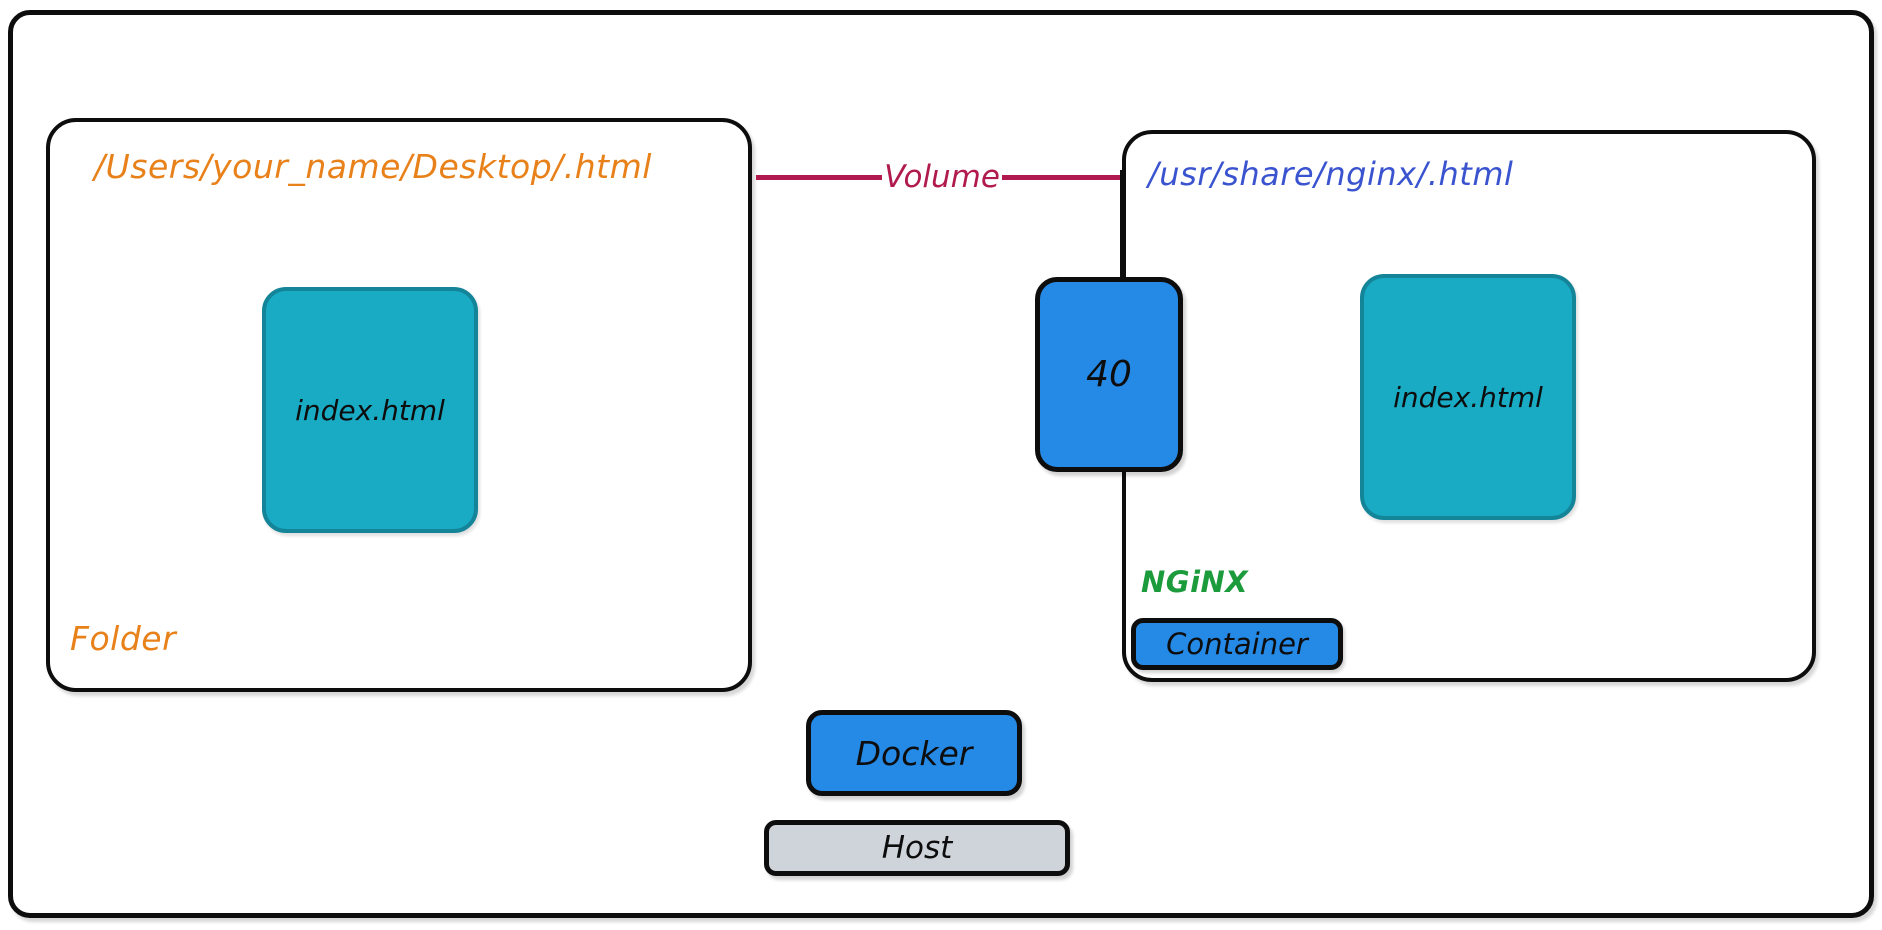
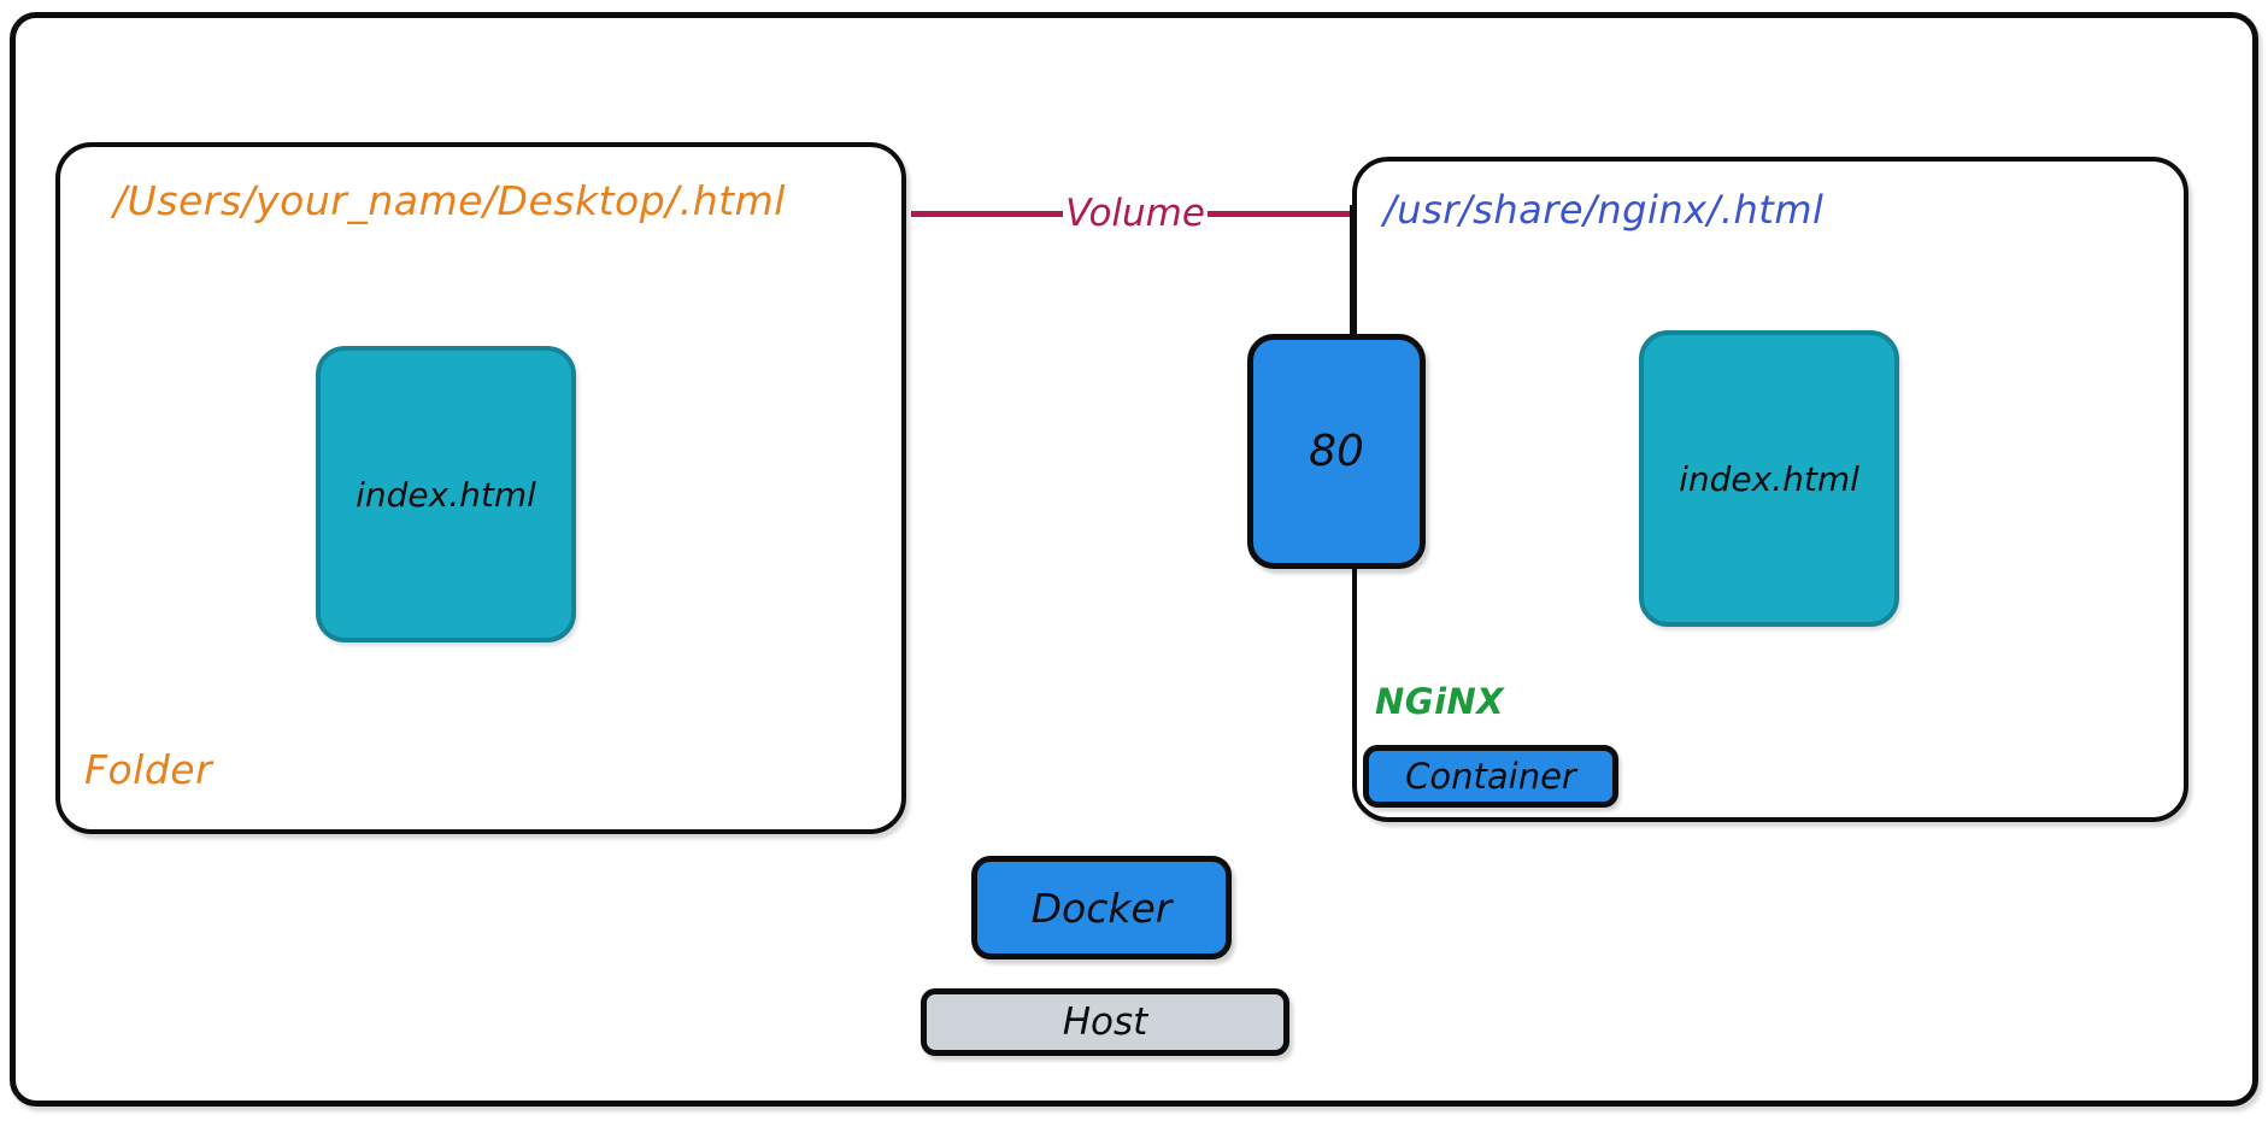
  /Users/your_name/Desktop/.html
  Folder
  index.html
  Volume
  /usr/share/nginx/.html
  NGiNX
  Container
  index.html
- 40
+ 80
  Docker
  Host
